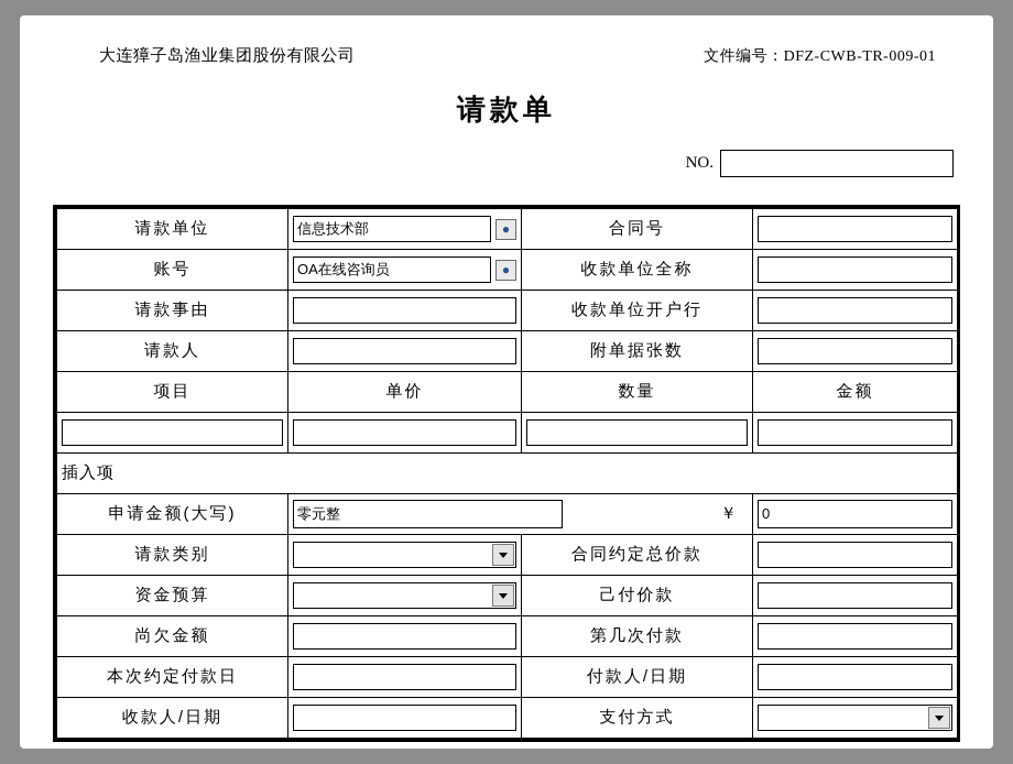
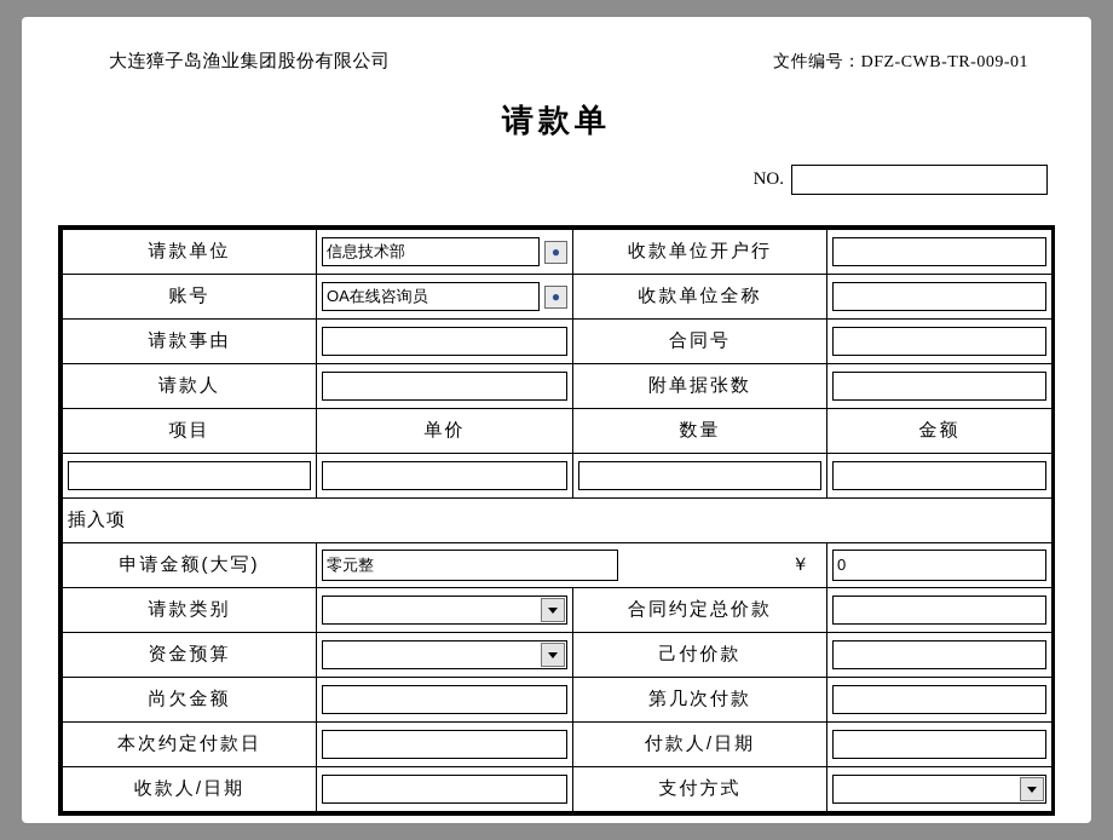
  大连獐子岛渔业集团股份有限公司
  文件编号：DFZ-CWB-TR-009-01
  请款单
  NO.
- 请款单位	信息技术部 ●	合同号
+ 请款单位	信息技术部 ●	收款单位开户行
  账号	OA在线咨询员 ●	收款单位全称
- 请款事由		收款单位开户行
+ 请款事由		合同号
  请款人		附单据张数
  项目	单价	数量	金额
  插入项
  申请金额(大写)	零元整 ￥	0
  请款类别		合同约定总价款
  资金预算		己付价款
  尚欠金额		第几次付款
  本次约定付款日		付款人/日期
  收款人/日期		支付方式
